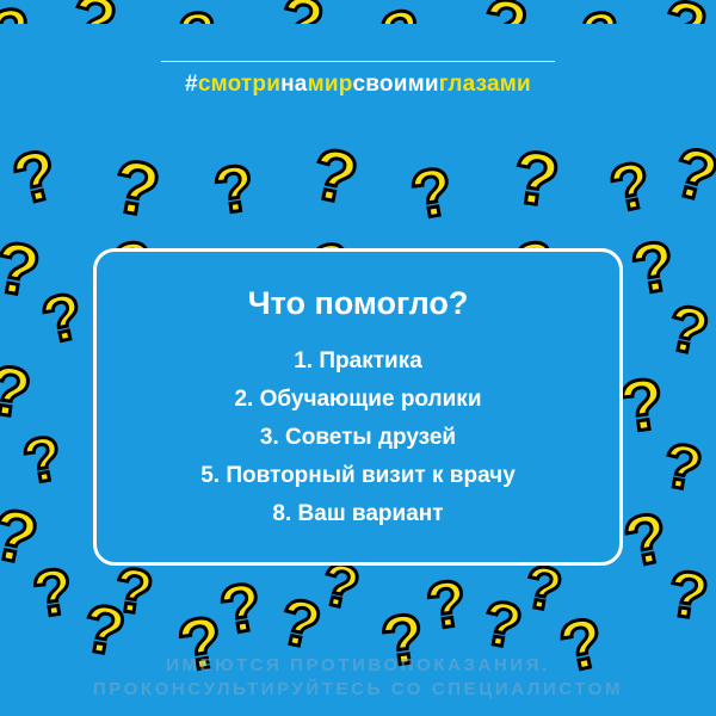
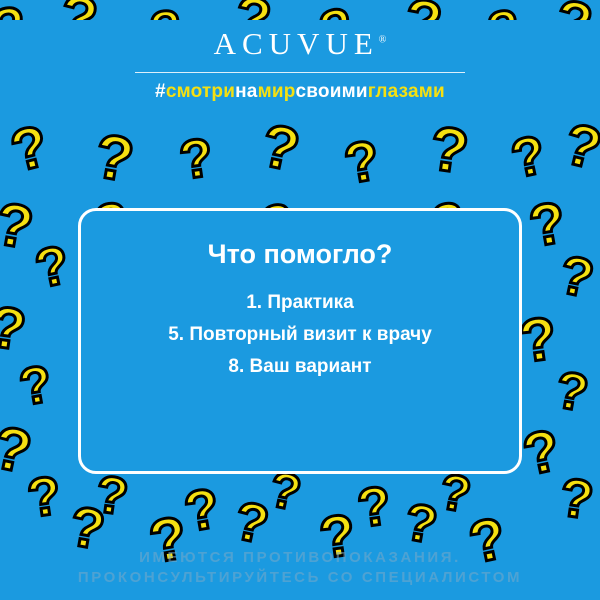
+ ACUVUE®
  #смотринамирсвоимиглазами
  Что помогло?
  1. Практика
- 2. Обучающие ролики
- 3. Советы друзей
  5. Повторный визит к врачу
  8. Ваш вариант
  ИМЕЮТСЯ ПРОТИВОПОКАЗАНИЯ.
  ПРОКОНСУЛЬТИРУЙТЕСЬ СО СПЕЦИАЛИСТОМ
